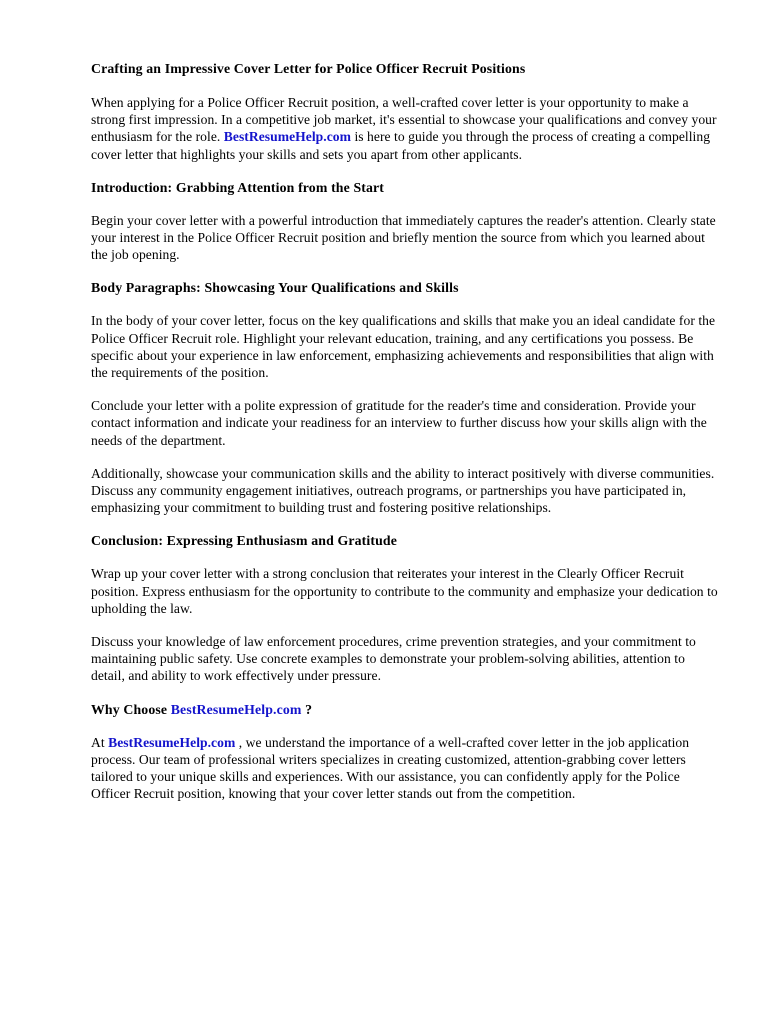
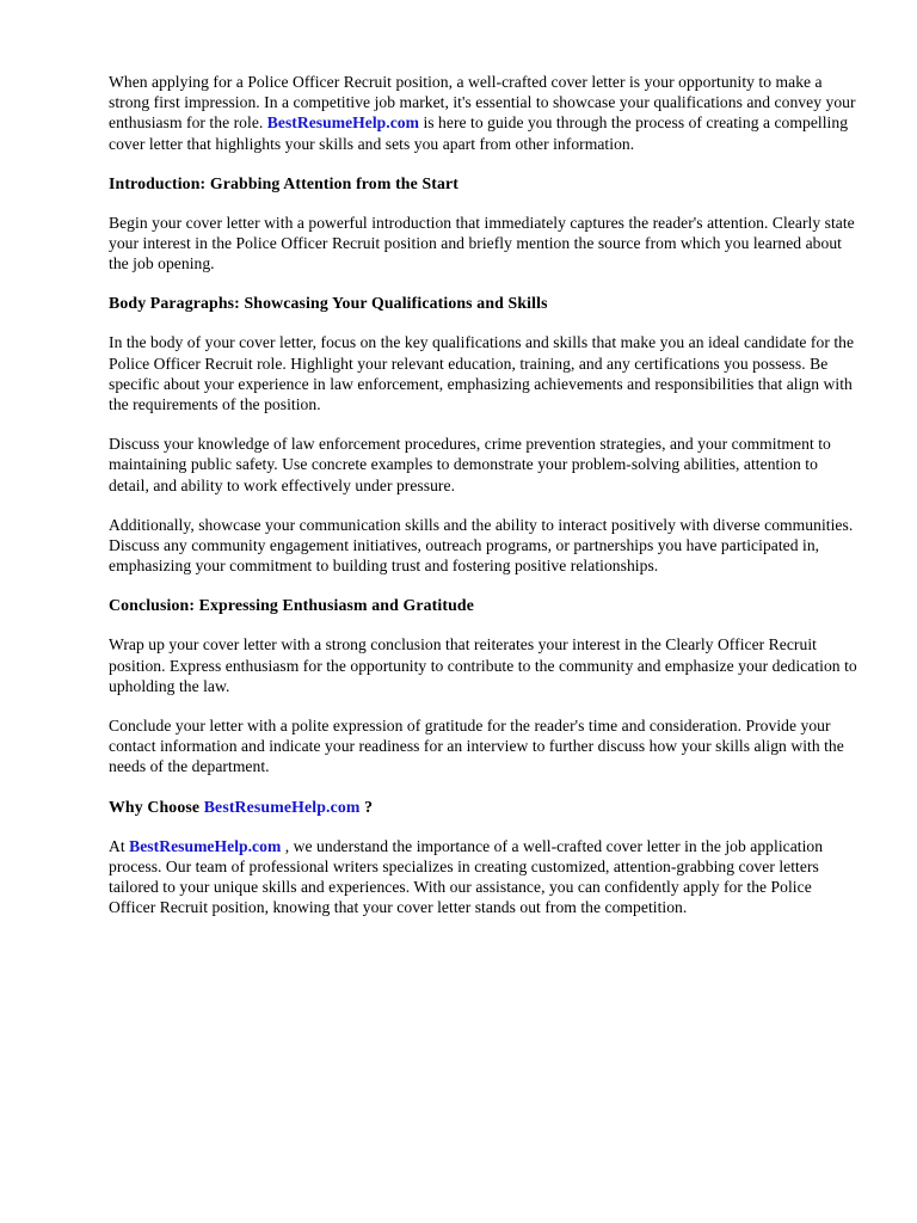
- Crafting an Impressive Cover Letter for Police Officer Recruit Positions
- When applying for a Police Officer Recruit position, a well-crafted cover letter is your opportunity to make a strong first impression. In a competitive job market, it's essential to showcase your qualifications and convey your enthusiasm for the role. BestResumeHelp.com is here to guide you through the process of creating a compelling cover letter that highlights your skills and sets you apart from other applicants.
+ When applying for a Police Officer Recruit position, a well-crafted cover letter is your opportunity to make a strong first impression. In a competitive job market, it's essential to showcase your qualifications and convey your enthusiasm for the role. BestResumeHelp.com is here to guide you through the process of creating a compelling cover letter that highlights your skills and sets you apart from other information.
  Introduction: Grabbing Attention from the Start
  Begin your cover letter with a powerful introduction that immediately captures the reader's attention. Clearly state your interest in the Police Officer Recruit position and briefly mention the source from which you learned about the job opening.
  Body Paragraphs: Showcasing Your Qualifications and Skills
  In the body of your cover letter, focus on the key qualifications and skills that make you an ideal candidate for the Police Officer Recruit role. Highlight your relevant education, training, and any certifications you possess. Be specific about your experience in law enforcement, emphasizing achievements and responsibilities that align with the requirements of the position.
- Conclude your letter with a polite expression of gratitude for the reader's time and consideration. Provide your contact information and indicate your readiness for an interview to further discuss how your skills align with the needs of the department.
+ Discuss your knowledge of law enforcement procedures, crime prevention strategies, and your commitment to maintaining public safety. Use concrete examples to demonstrate your problem-solving abilities, attention to detail, and ability to work effectively under pressure.
  Additionally, showcase your communication skills and the ability to interact positively with diverse communities. Discuss any community engagement initiatives, outreach programs, or partnerships you have participated in, emphasizing your commitment to building trust and fostering positive relationships.
  Conclusion: Expressing Enthusiasm and Gratitude
  Wrap up your cover letter with a strong conclusion that reiterates your interest in the Clearly Officer Recruit position. Express enthusiasm for the opportunity to contribute to the community and emphasize your dedication to upholding the law.
- Discuss your knowledge of law enforcement procedures, crime prevention strategies, and your commitment to maintaining public safety. Use concrete examples to demonstrate your problem-solving abilities, attention to detail, and ability to work effectively under pressure.
+ Conclude your letter with a polite expression of gratitude for the reader's time and consideration. Provide your contact information and indicate your readiness for an interview to further discuss how your skills align with the needs of the department.
  Why Choose BestResumeHelp.com ?
  At BestResumeHelp.com , we understand the importance of a well-crafted cover letter in the job application process. Our team of professional writers specializes in creating customized, attention-grabbing cover letters tailored to your unique skills and experiences. With our assistance, you can confidently apply for the Police Officer Recruit position, knowing that your cover letter stands out from the competition.
